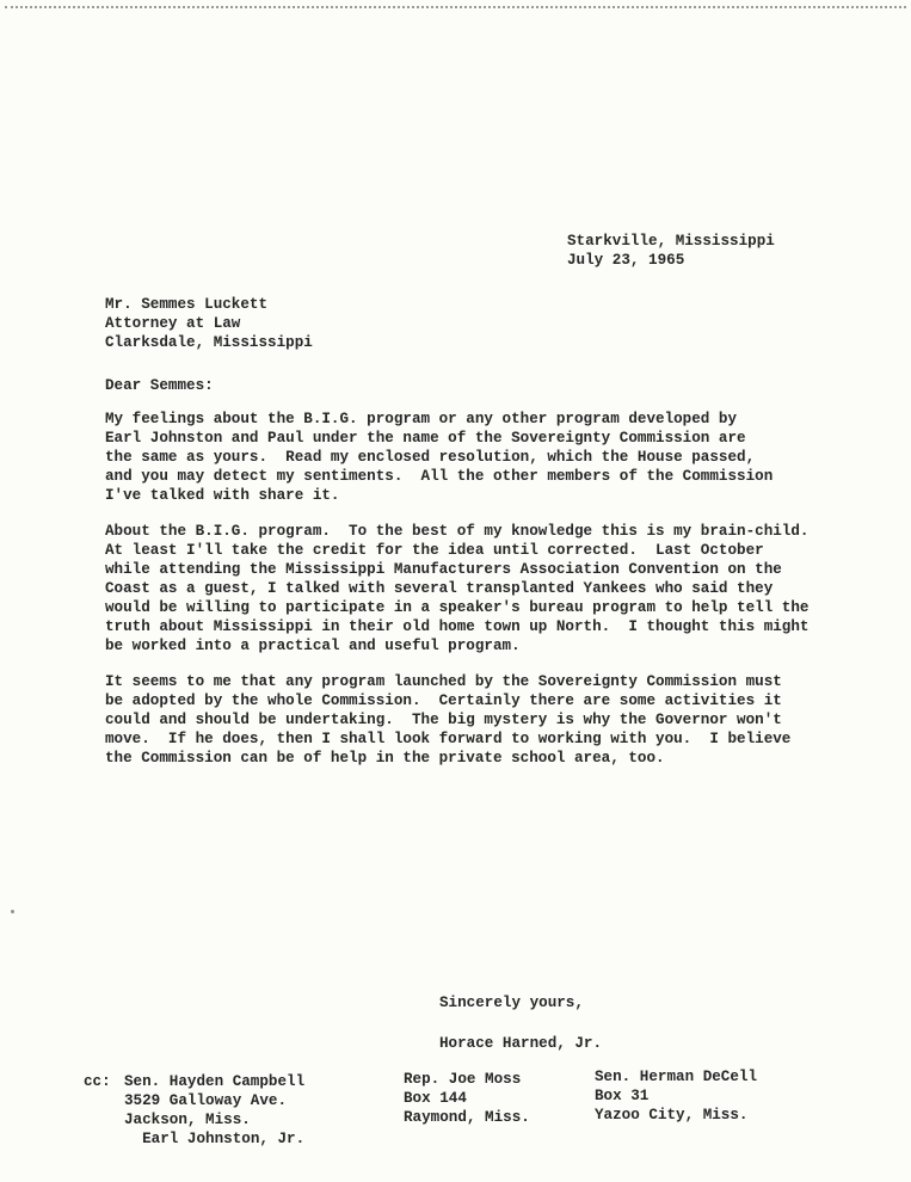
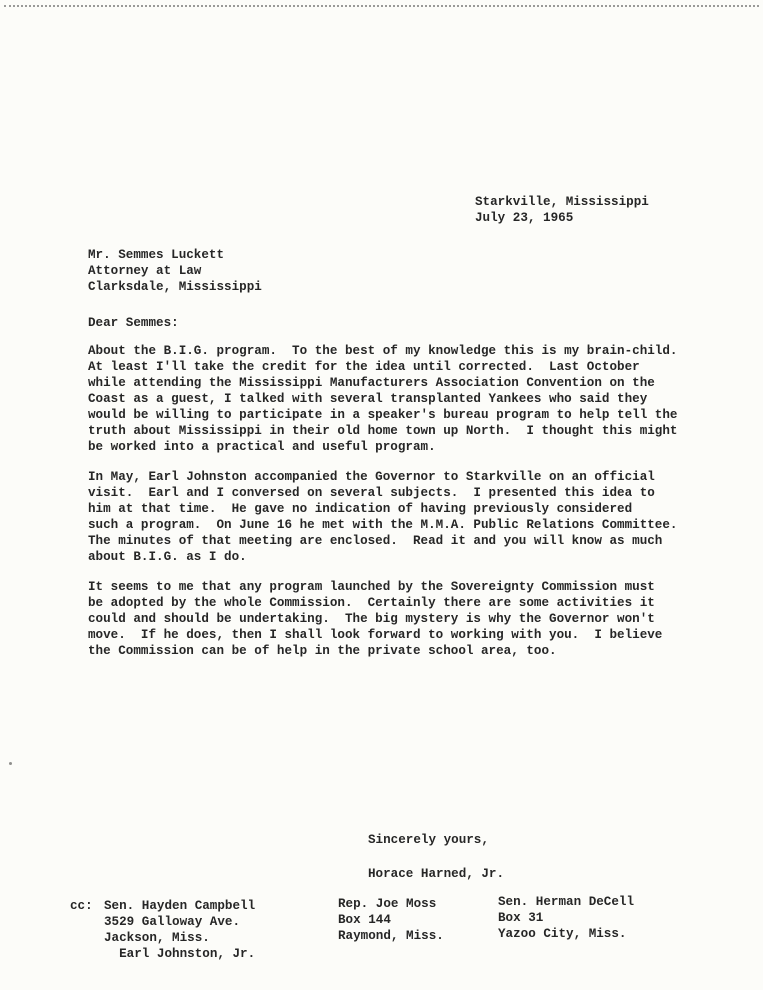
  Starkville, Mississippi
  July 23, 1965
  Mr. Semmes Luckett
  Attorney at Law
  Clarksdale, Mississippi
  Dear Semmes:
- My feelings about the B.I.G. program or any other program developed by
- Earl Johnston and Paul under the name of the Sovereignty Commission are
- the same as yours. Read my enclosed resolution, which the House passed,
- and you may detect my sentiments. All the other members of the Commission
- I've talked with share it.
  About the B.I.G. program. To the best of my knowledge this is my brain-child.
  At least I'll take the credit for the idea until corrected. Last October
  while attending the Mississippi Manufacturers Association Convention on the
  Coast as a guest, I talked with several transplanted Yankees who said they
  would be willing to participate in a speaker's bureau program to help tell the
  truth about Mississippi in their old home town up North. I thought this might
  be worked into a practical and useful program.
+ In May, Earl Johnston accompanied the Governor to Starkville on an official
+ visit. Earl and I conversed on several subjects. I presented this idea to
+ him at that time. He gave no indication of having previously considered
+ such a program. On June 16 he met with the M.M.A. Public Relations Committee.
+ The minutes of that meeting are enclosed. Read it and you will know as much
+ about B.I.G. as I do.
  It seems to me that any program launched by the Sovereignty Commission must
  be adopted by the whole Commission. Certainly there are some activities it
  could and should be undertaking. The big mystery is why the Governor won't
  move. If he does, then I shall look forward to working with you. I believe
  the Commission can be of help in the private school area, too.
  Sincerely yours,
  Horace Harned, Jr.
  cc:
  Sen. Hayden Campbell
  3529 Galloway Ave.
  Jackson, Miss.
  Earl Johnston, Jr.
  Rep. Joe Moss
  Box 144
  Raymond, Miss.
  Sen. Herman DeCell
  Box 31
  Yazoo City, Miss.
